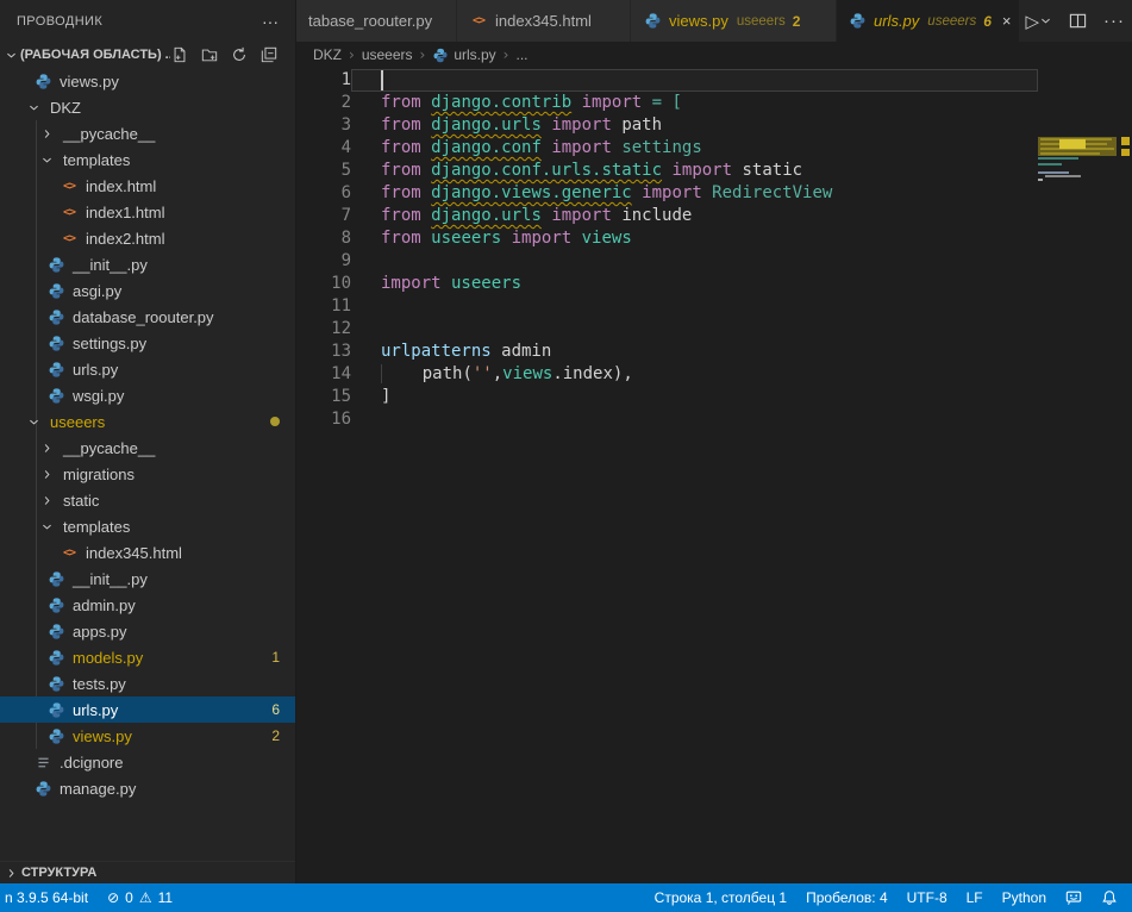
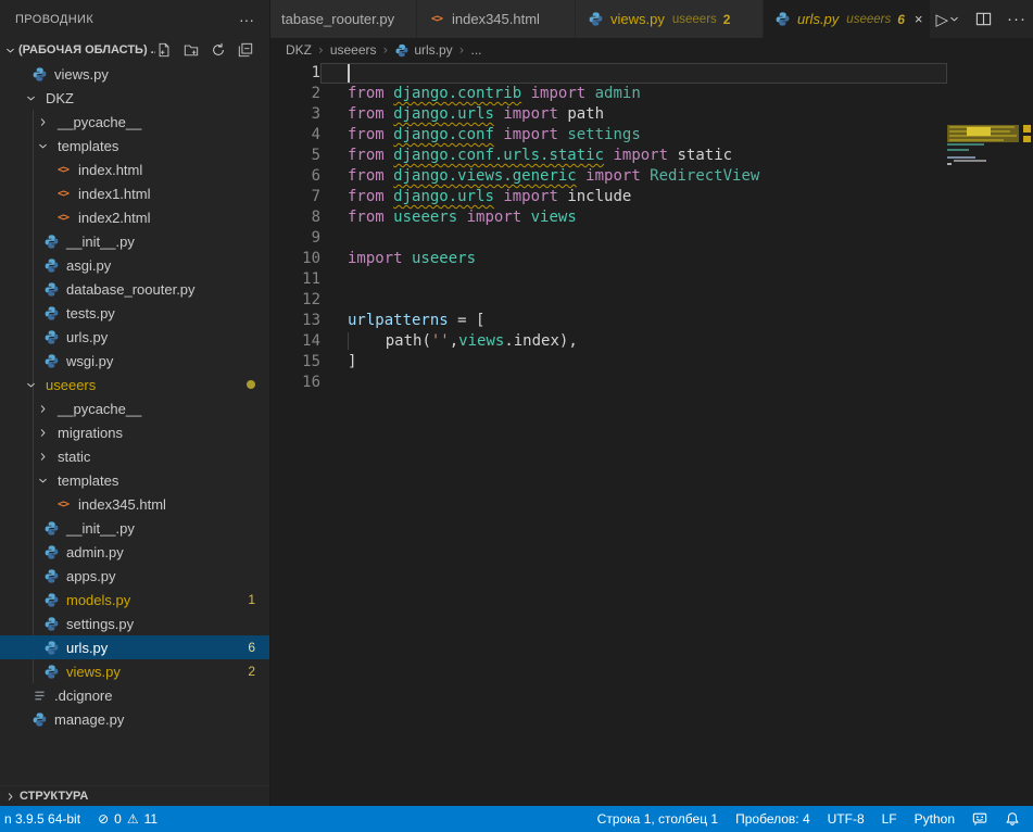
  ПРОВОДНИК
  ···
  (РАБОЧАЯ ОБЛАСТЬ) .
  views.py
  DKZ
  __pycache__
  templates
  <>
  index.html
  <>
  index1.html
  <>
  index2.html
  __init__.py
  asgi.py
  database_roouter.py
- settings.py
+ tests.py
  urls.py
  wsgi.py
  useeers
  __pycache__
  migrations
  static
  templates
  <>
  index345.html
  __init__.py
  admin.py
  apps.py
  models.py
  1
- tests.py
+ settings.py
  urls.py
  6
  views.py
  2
  .dcignore
  manage.py
  СТРУКТУРА
  tabase_roouter.py
  <>
  index345.html
  views.py
  useeers
  2
  urls.py
  useeers
  6
  ×
  ▷
  ···
  DKZ
  ›
  useeers
  ›
  urls.py
  ›
  ...
  1
  2
  3
  4
  5
  6
  7
  8
  9
  10
  11
  12
  13
  14
  15
  16
- from django.contrib import = [
+ from django.contrib import admin
  from django.urls import path
  from django.conf import settings
  from django.conf.urls.static import static
  from django.views.generic import RedirectView
  from django.urls import include
  from useeers import views
  import useeers
- urlpatterns admin
+ urlpatterns = [
  path('',views.index),
  ]
  n 3.9.5 64-bit
  ⊘
  0
  ⚠
  11
  Строка 1, столбец 1
  Пробелов: 4
  UTF-8
  LF
  Python
